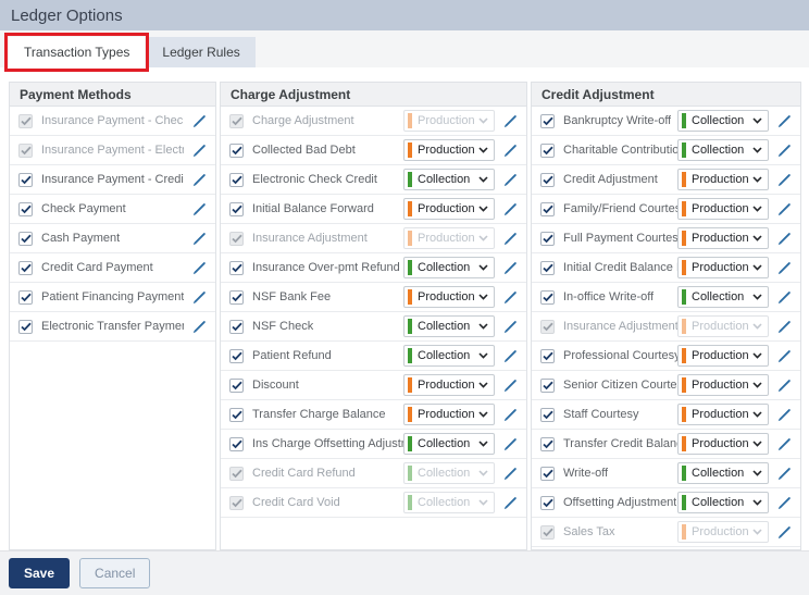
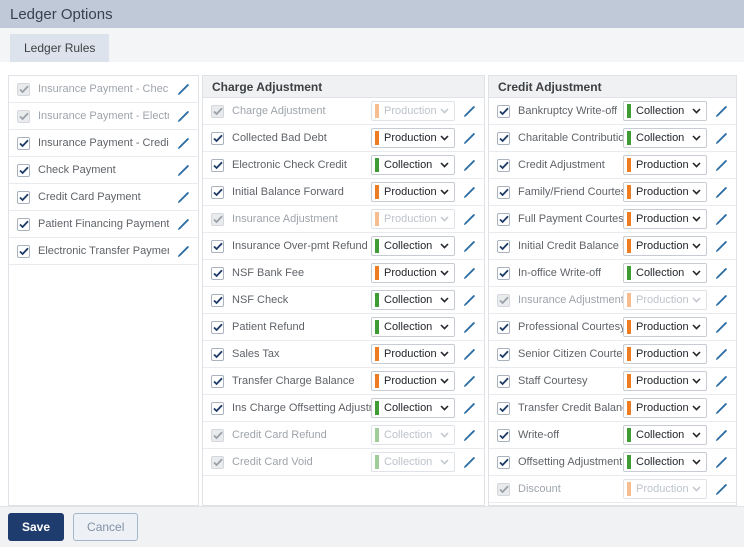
  Ledger Options
- Transaction Types
  Ledger Rules
- Payment Methods
  Insurance Payment - Chec
  Insurance Payment - Electr
  Insurance Payment - Credi
  Check Payment
- Cash Payment
  Credit Card Payment
  Patient Financing Payment
  Electronic Transfer Payme
  Charge Adjustment
  Charge Adjustment
  Production
  Collected Bad Debt
  Production
  Electronic Check Credit
  Collection
  Initial Balance Forward
  Production
  Insurance Adjustment
  Production
  Insurance Over-pmt Refund
  Collection
  NSF Bank Fee
  Production
  NSF Check
  Collection
  Patient Refund
  Collection
- Discount
+ Sales Tax
  Production
  Transfer Charge Balance
  Production
  Ins Charge Offsetting Adjust
  Collection
  Credit Card Refund
  Collection
  Credit Card Void
  Collection
  Credit Adjustment
  Bankruptcy Write-off
  Collection
  Charitable Contributio
  Collection
  Credit Adjustment
  Production
  Family/Friend Courte
  Production
  Full Payment Courtes
  Production
  Initial Credit Balance
  Production
  In-office Write-off
  Collection
  Insurance Adjustmen
  Production
  Professional Courtes
  Production
  Senior Citizen Courte
  Production
  Staff Courtesy
  Production
  Transfer Credit Balan
  Production
  Write-off
  Collection
  Offsetting Adjustment
  Collection
- Sales Tax
+ Discount
  Production
  Save
  Cancel
